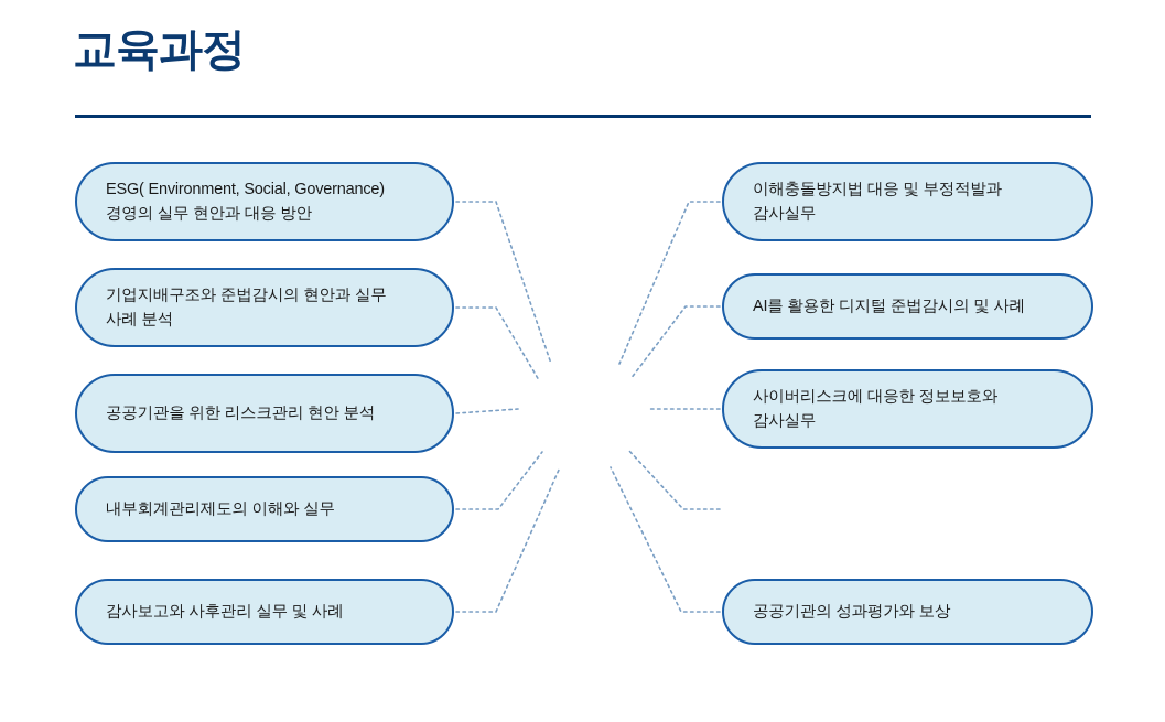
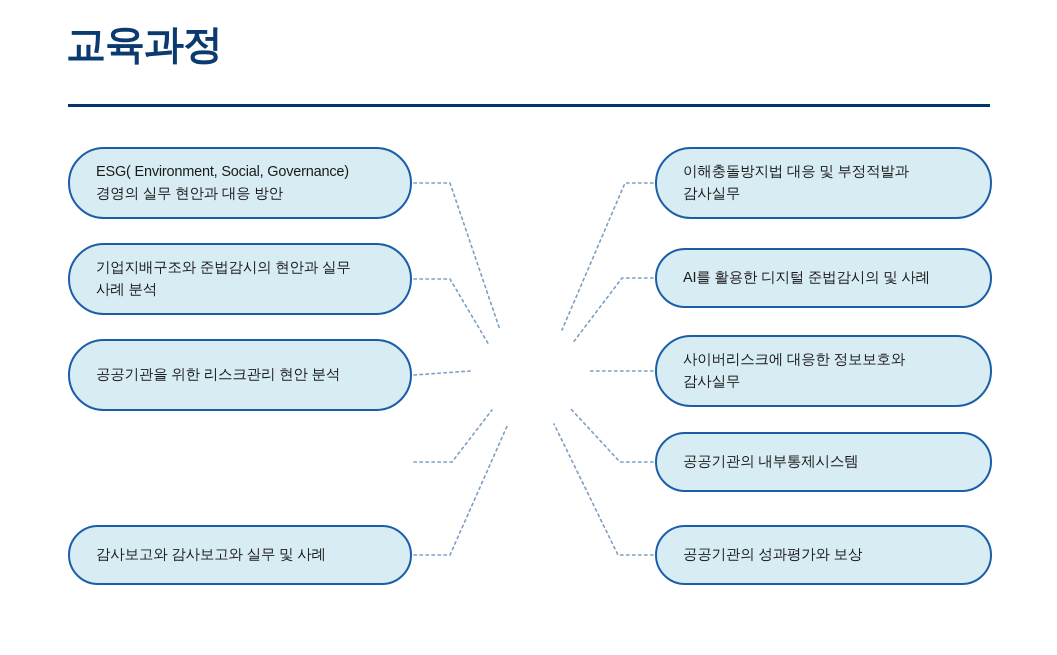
  교육과정
  ESG( Environment, Social, Governance)
  경영의 실무 현안과 대응 방안
  기업지배구조와 준법감시의 현안과 실무
  사례 분석
  공공기관을 위한 리스크관리 현안 분석
- 내부회계관리제도의 이해와 실무
- 감사보고와 사후관리 실무 및 사례
+ 감사보고와 감사보고와 실무 및 사례
  이해충돌방지법 대응 및 부정적발과
  감사실무
  AI를 활용한 디지털 준법감시의 및 사례
  사이버리스크에 대응한 정보보호와
  감사실무
+ 공공기관의 내부통제시스템
  공공기관의 성과평가와 보상
